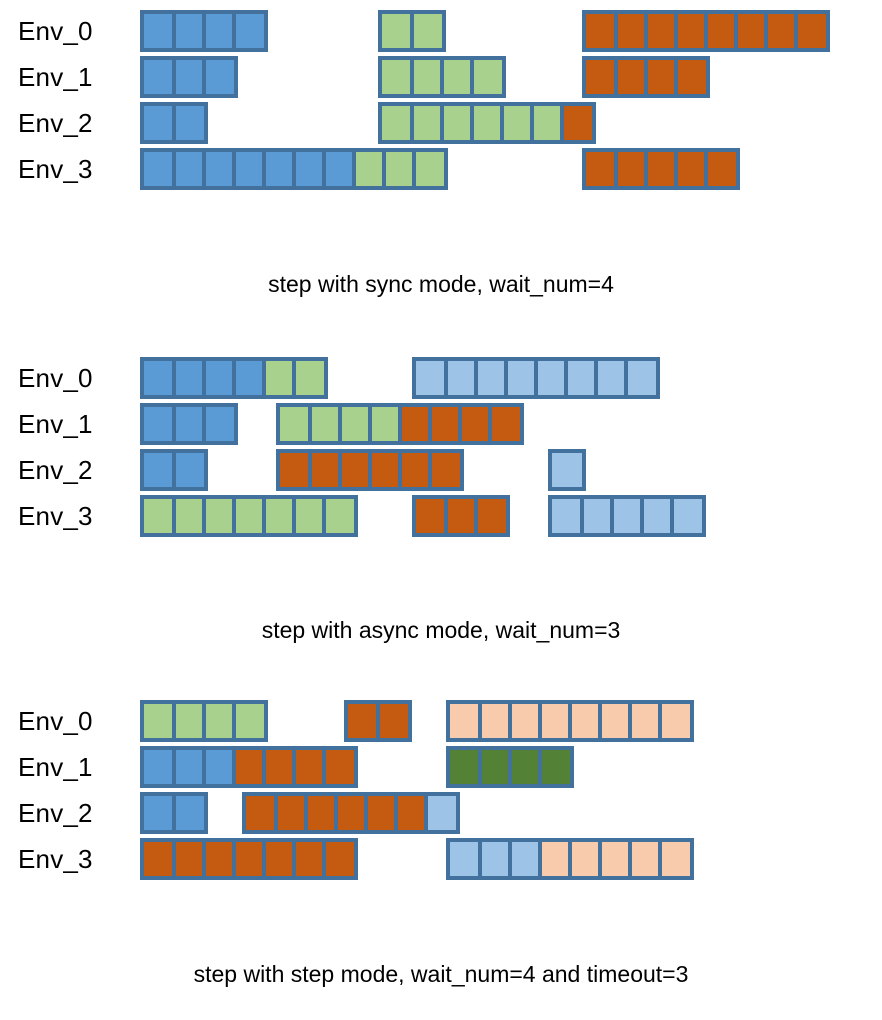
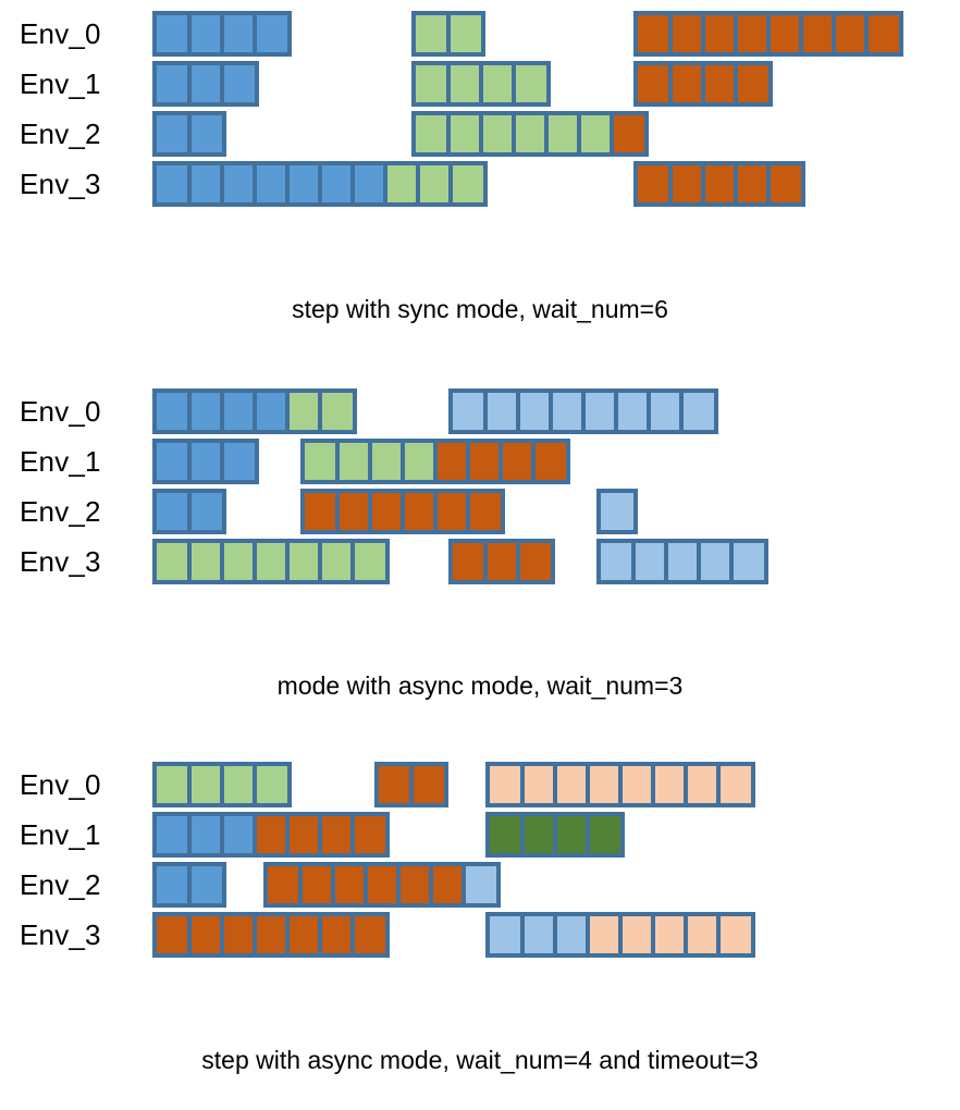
  Env_0
  Env_1
  Env_2
  Env_3
- step with sync mode, wait_num=4
+ step with sync mode, wait_num=6
  Env_0
  Env_1
  Env_2
  Env_3
- step with async mode, wait_num=3
+ mode with async mode, wait_num=3
  Env_0
  Env_1
  Env_2
  Env_3
- step with step mode, wait_num=4 and timeout=3
+ step with async mode, wait_num=4 and timeout=3
